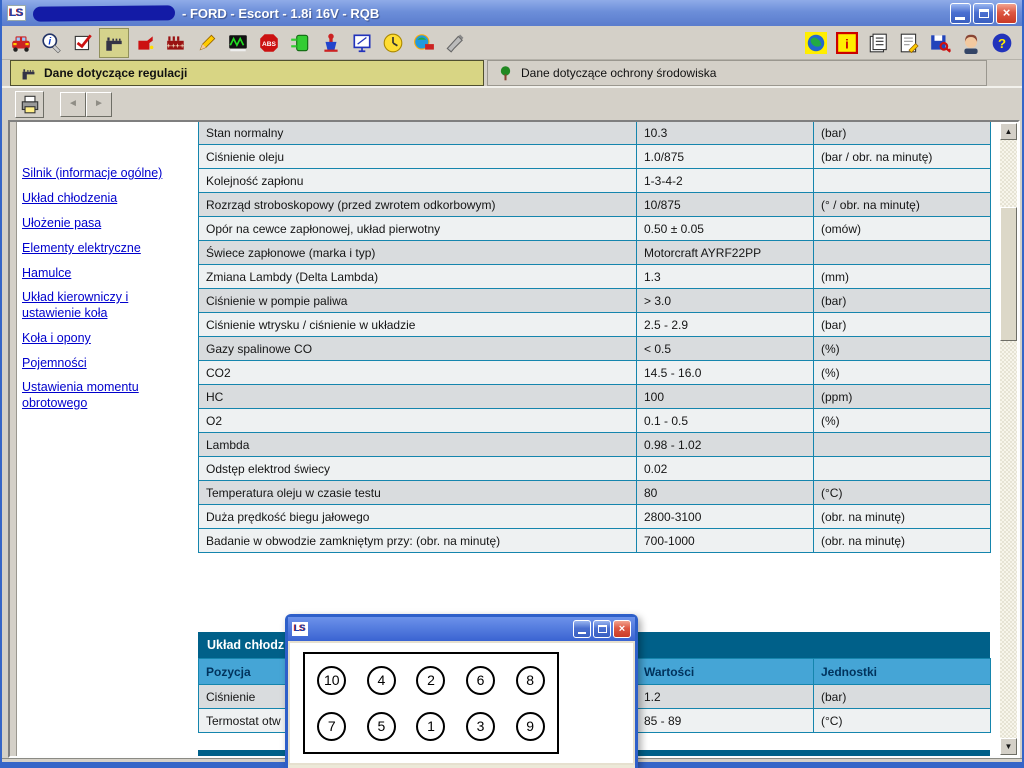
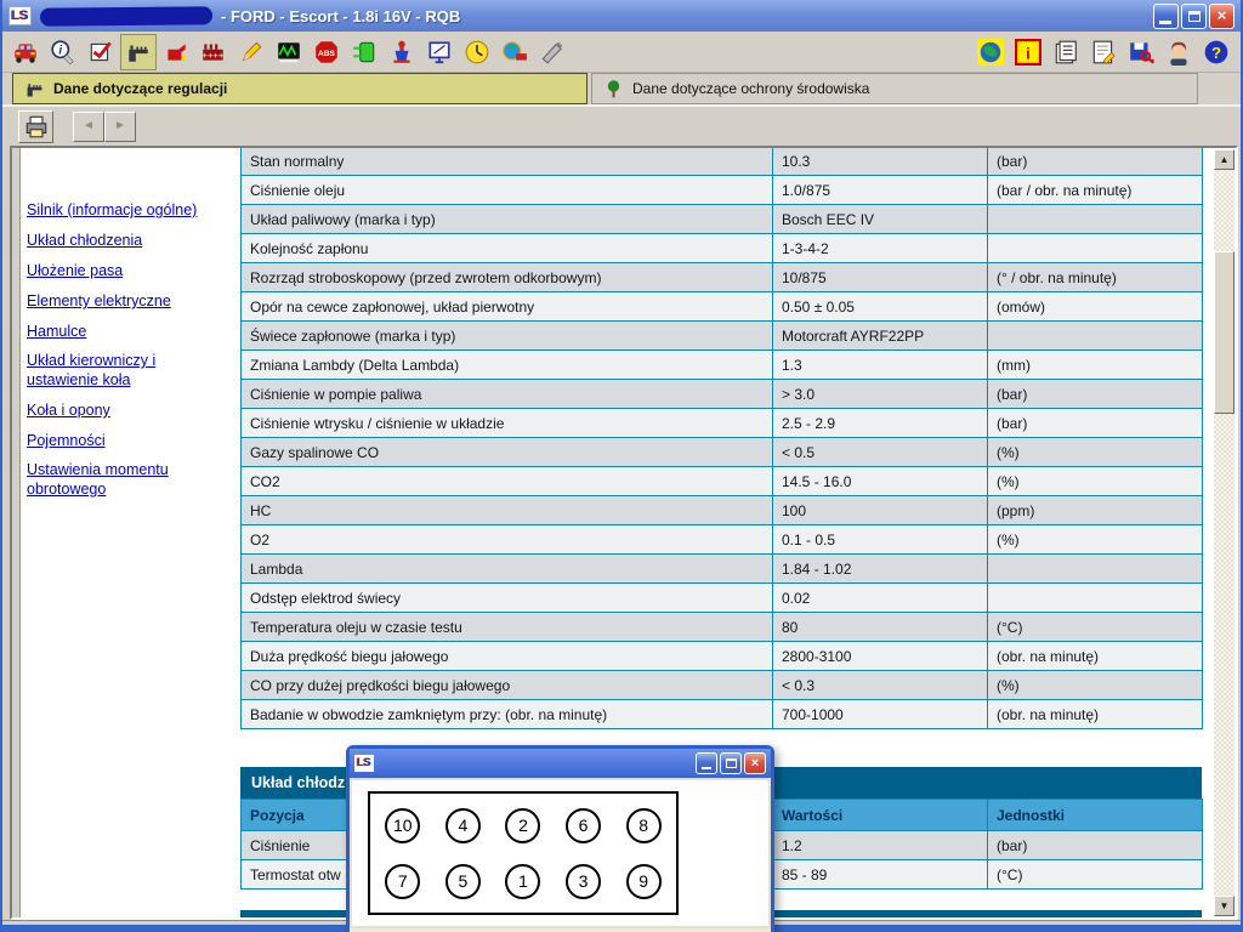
  LS
  - FORD - Escort - 1.8i 16V - RQB
  ×
  i
  ++++
  i
  ?
  Dane dotyczące regulacji
  Dane dotyczące ochrony środowiska
  ◄
  ►
  Silnik (informacje ogólne)
  Układ chłodzenia
  Ułożenie pasa
  Elementy elektryczne
  Hamulce
  Układ kierowniczy i
  ustawienie koła
  Koła i opony
  Pojemności
  Ustawienia momentu
  obrotowego
  Stan normalny	10.3	(bar)
  Ciśnienie oleju	1.0/875	(bar / obr. na minutę)
+ Układ paliwowy (marka i typ)	Bosch EEC IV
  Kolejność zapłonu	1-3-4-2
  Rozrząd stroboskopowy (przed zwrotem odkorbowym)	10/875	(° / obr. na minutę)
  Opór na cewce zapłonowej, układ pierwotny	0.50 ± 0.05	(omów)
  Świece zapłonowe (marka i typ)	Motorcraft AYRF22PP
  Zmiana Lambdy (Delta Lambda)	1.3	(mm)
  Ciśnienie w pompie paliwa	> 3.0	(bar)
  Ciśnienie wtrysku / ciśnienie w układzie	2.5 - 2.9	(bar)
  Gazy spalinowe CO	< 0.5	(%)
  CO2	14.5 - 16.0	(%)
  HC	100	(ppm)
  O2	0.1 - 0.5	(%)
- Lambda	0.98 - 1.02
+ Lambda	1.84 - 1.02
  Odstęp elektrod świecy	0.02
  Temperatura oleju w czasie testu	80	(°C)
  Duża prędkość biegu jałowego	2800-3100	(obr. na minutę)
+ CO przy dużej prędkości biegu jałowego	< 0.3	(%)
  Badanie w obwodzie zamkniętym przy: (obr. na minutę)	700-1000	(obr. na minutę)
  Układ chłodz
  Pozycja	Wartości	Jednostki
  Ciśnienie	1.2	(bar)
  Termostat otw	85 - 89	(°C)
  ▲
  ▼
  LS
  ×
  10
  4
  2
  6
  8
  7
  5
  1
  3
  9
